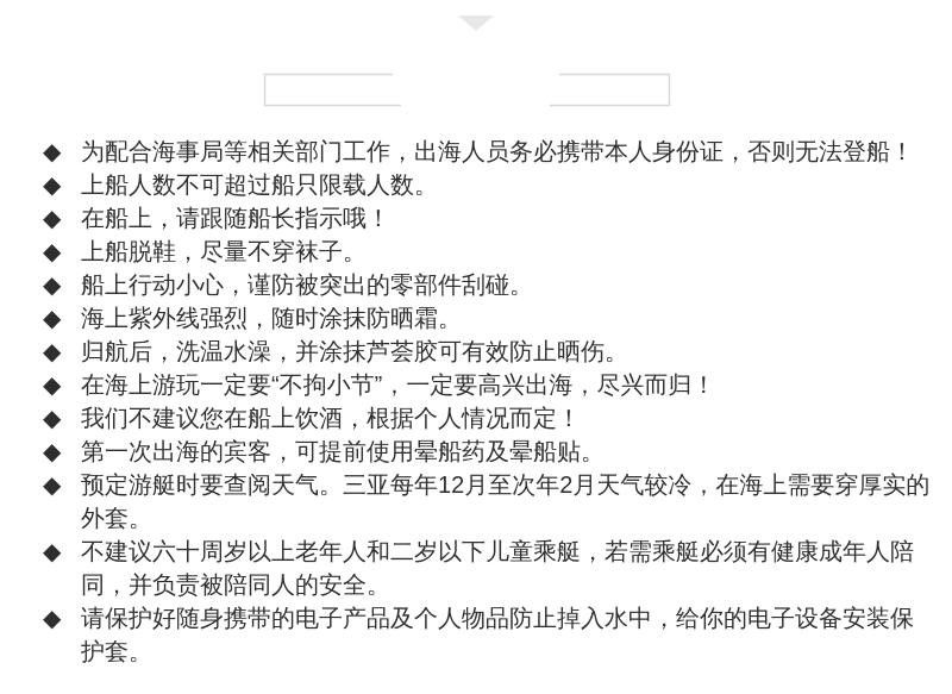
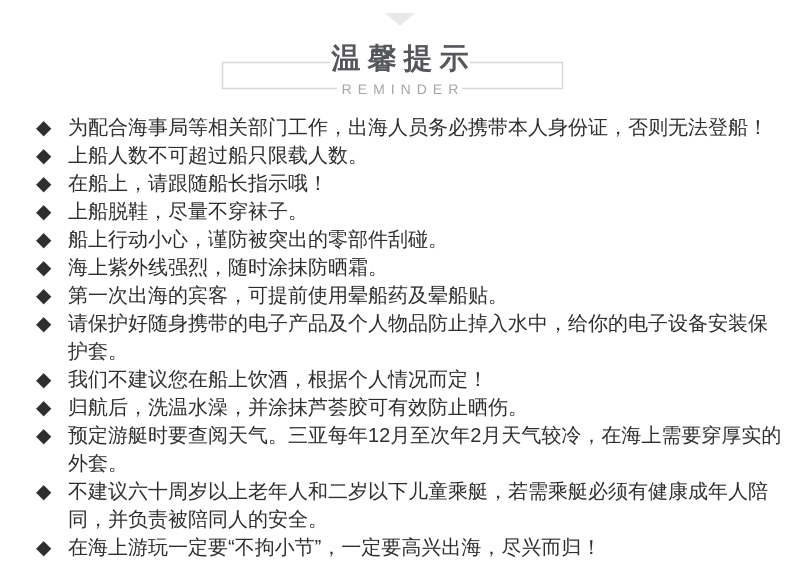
+ 温馨提示
+ REMINDER
  ◆
  为配合海事局等相关部门工作，出海人员务必携带本人身份证，否则无法登船！
  ◆
  上船人数不可超过船只限载人数。
  ◆
  在船上，请跟随船长指示哦！
  ◆
  上船脱鞋，尽量不穿袜子。
  ◆
  船上行动小心，谨防被突出的零部件刮碰。
  ◆
  海上紫外线强烈，随时涂抹防晒霜。
  ◆
- 归航后，洗温水澡，并涂抹芦荟胶可有效防止晒伤。
+ 第一次出海的宾客，可提前使用晕船药及晕船贴。
  ◆
- 在海上游玩一定要“不拘小节”，一定要高兴出海，尽兴而归！
+ 请保护好随身携带的电子产品及个人物品防止掉入水中，给你的电子设备安装保护套。
  ◆
  我们不建议您在船上饮酒，根据个人情况而定！
  ◆
- 第一次出海的宾客，可提前使用晕船药及晕船贴。
+ 归航后，洗温水澡，并涂抹芦荟胶可有效防止晒伤。
  ◆
  预定游艇时要查阅天气。三亚每年12月至次年2月天气较冷，在海上需要穿厚实的外套。
  ◆
  不建议六十周岁以上老年人和二岁以下儿童乘艇，若需乘艇必须有健康成年人陪同，并负责被陪同人的安全。
  ◆
- 请保护好随身携带的电子产品及个人物品防止掉入水中，给你的电子设备安装保护套。
+ 在海上游玩一定要“不拘小节”，一定要高兴出海，尽兴而归！
